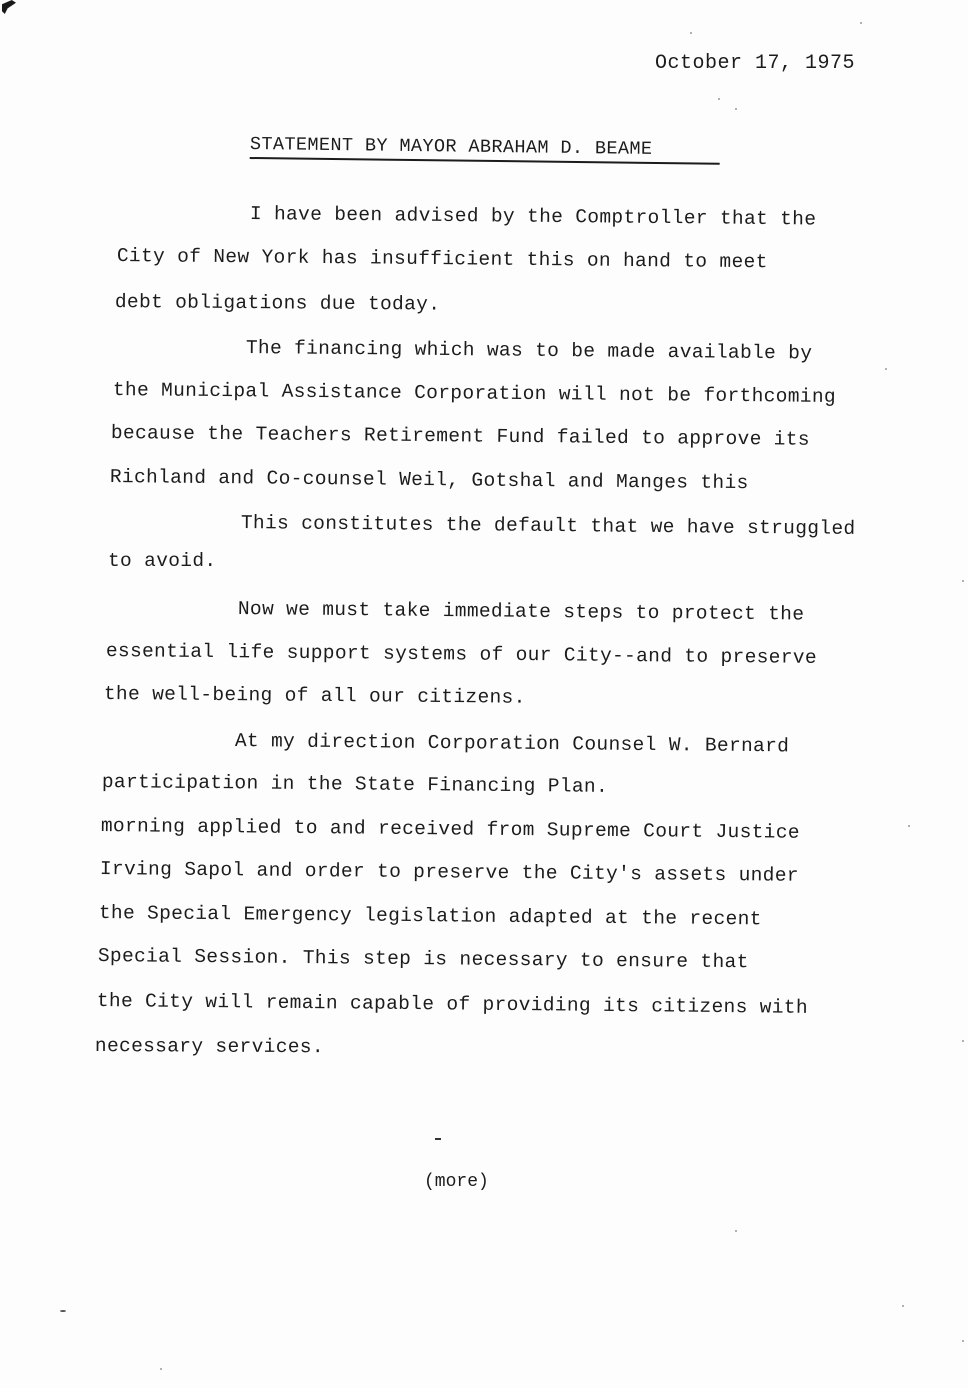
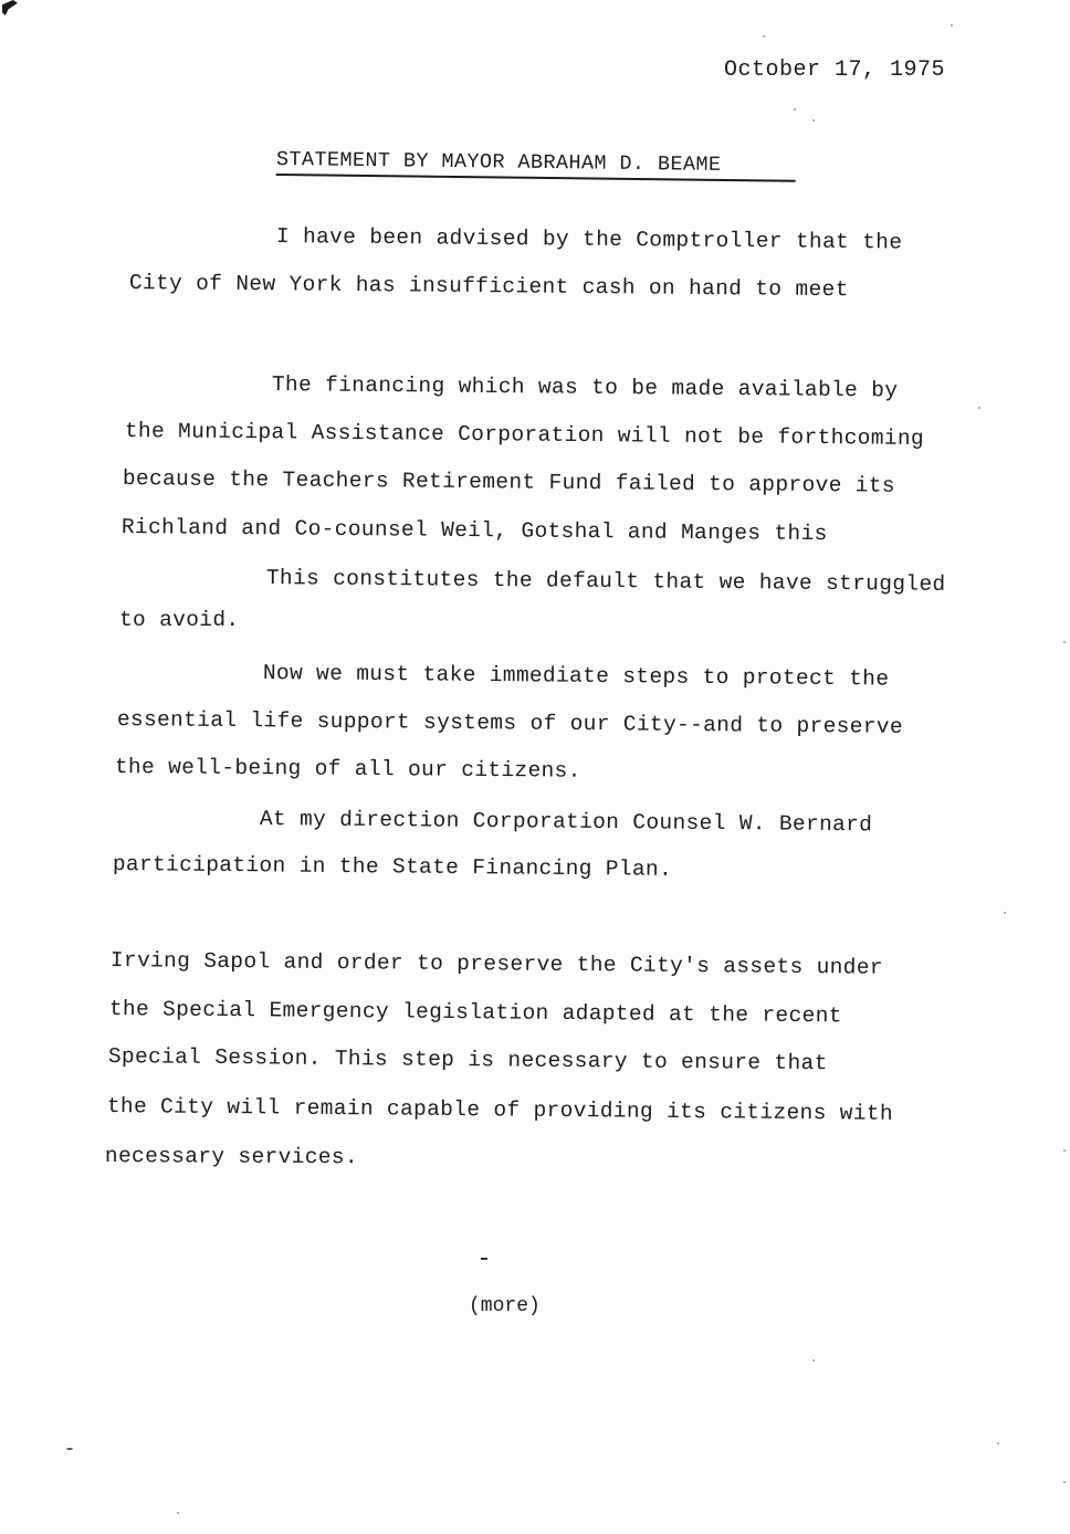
  October 17, 1975
  STATEMENT BY MAYOR ABRAHAM D. BEAME
  I have been advised by the Comptroller that the
- City of New York has insufficient this on hand to meet
+ City of New York has insufficient cash on hand to meet
- debt obligations due today.
  The financing which was to be made available by
  the Municipal Assistance Corporation will not be forthcoming
  because the Teachers Retirement Fund failed to approve its
  Richland and Co-counsel Weil, Gotshal and Manges this
  This constitutes the default that we have struggled
  to avoid.
  Now we must take immediate steps to protect the
  essential life support systems of our City--and to preserve
  the well-being of all our citizens.
  At my direction Corporation Counsel W. Bernard
  participation in the State Financing Plan.
- morning applied to and received from Supreme Court Justice
  Irving Sapol and order to preserve the City's assets under
  the Special Emergency legislation adapted at the recent
  Special Session. This step is necessary to ensure that
  the City will remain capable of providing its citizens with
  necessary services.
  (more)
